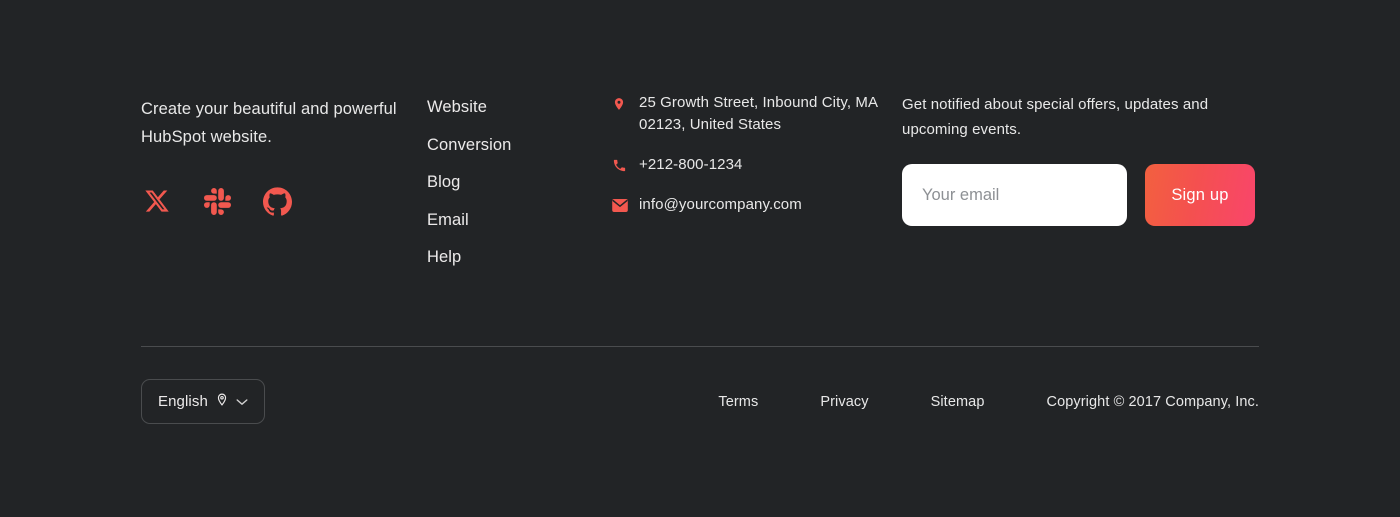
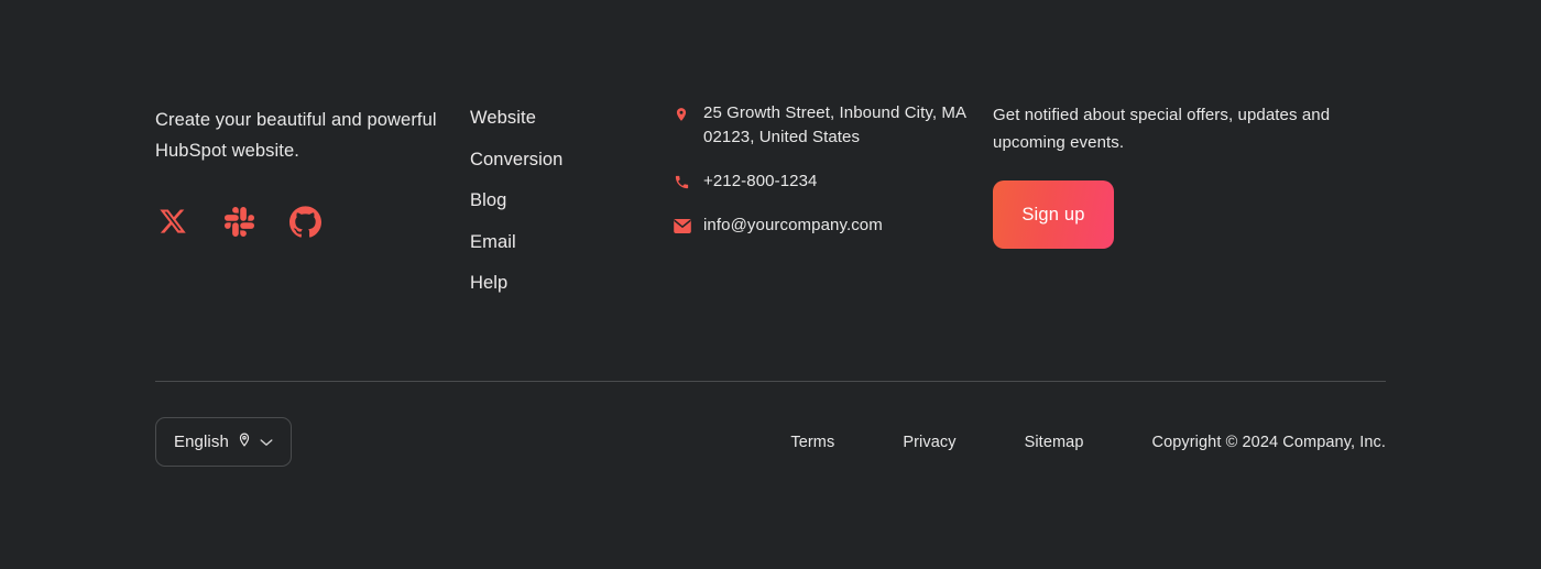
  Create your beautiful and powerful HubSpot website.
  Website
  Conversion
  Blog
  Email
  Help
  25 Growth Street, Inbound City, MA 02123, United States
  +212-800-1234
  info@yourcompany.com
  Get notified about special offers, updates and upcoming events.
- Your email
  Sign up
  English
  Terms
  Privacy
  Sitemap
- Copyright © 2017 Company, Inc.
+ Copyright © 2024 Company, Inc.
